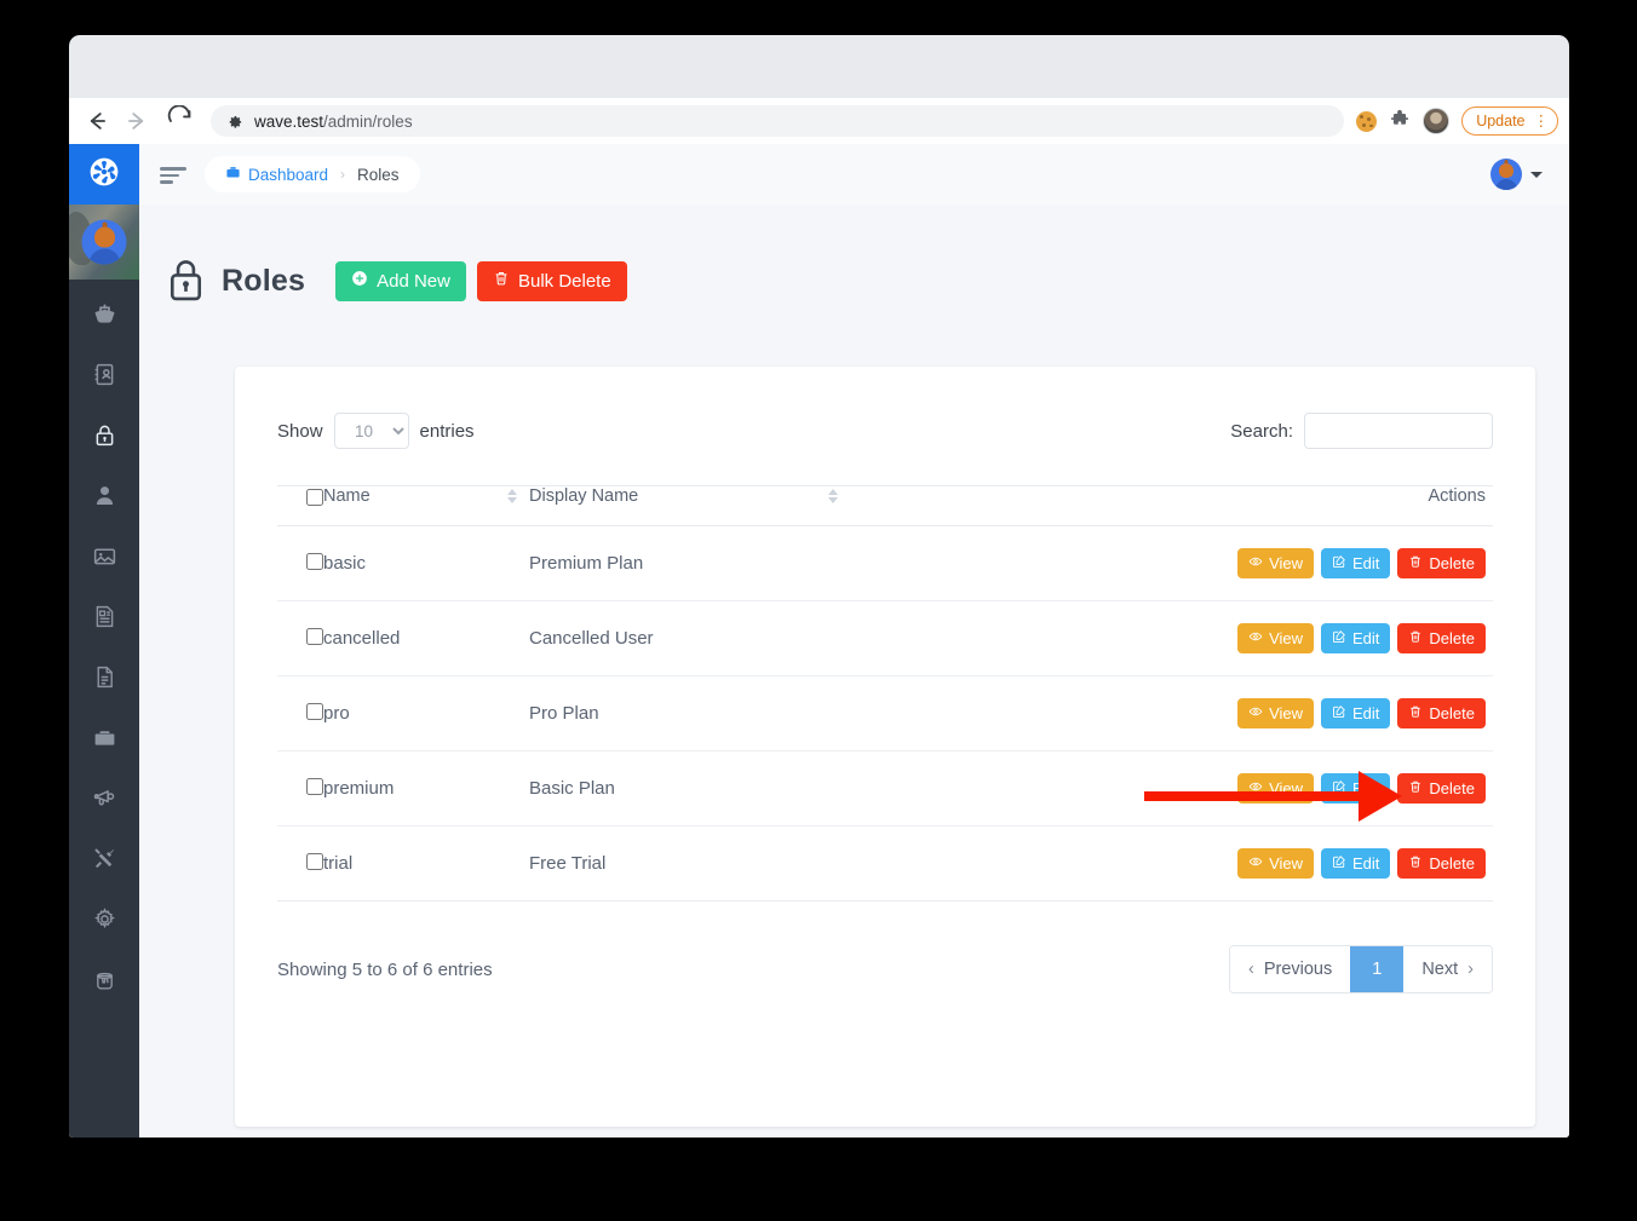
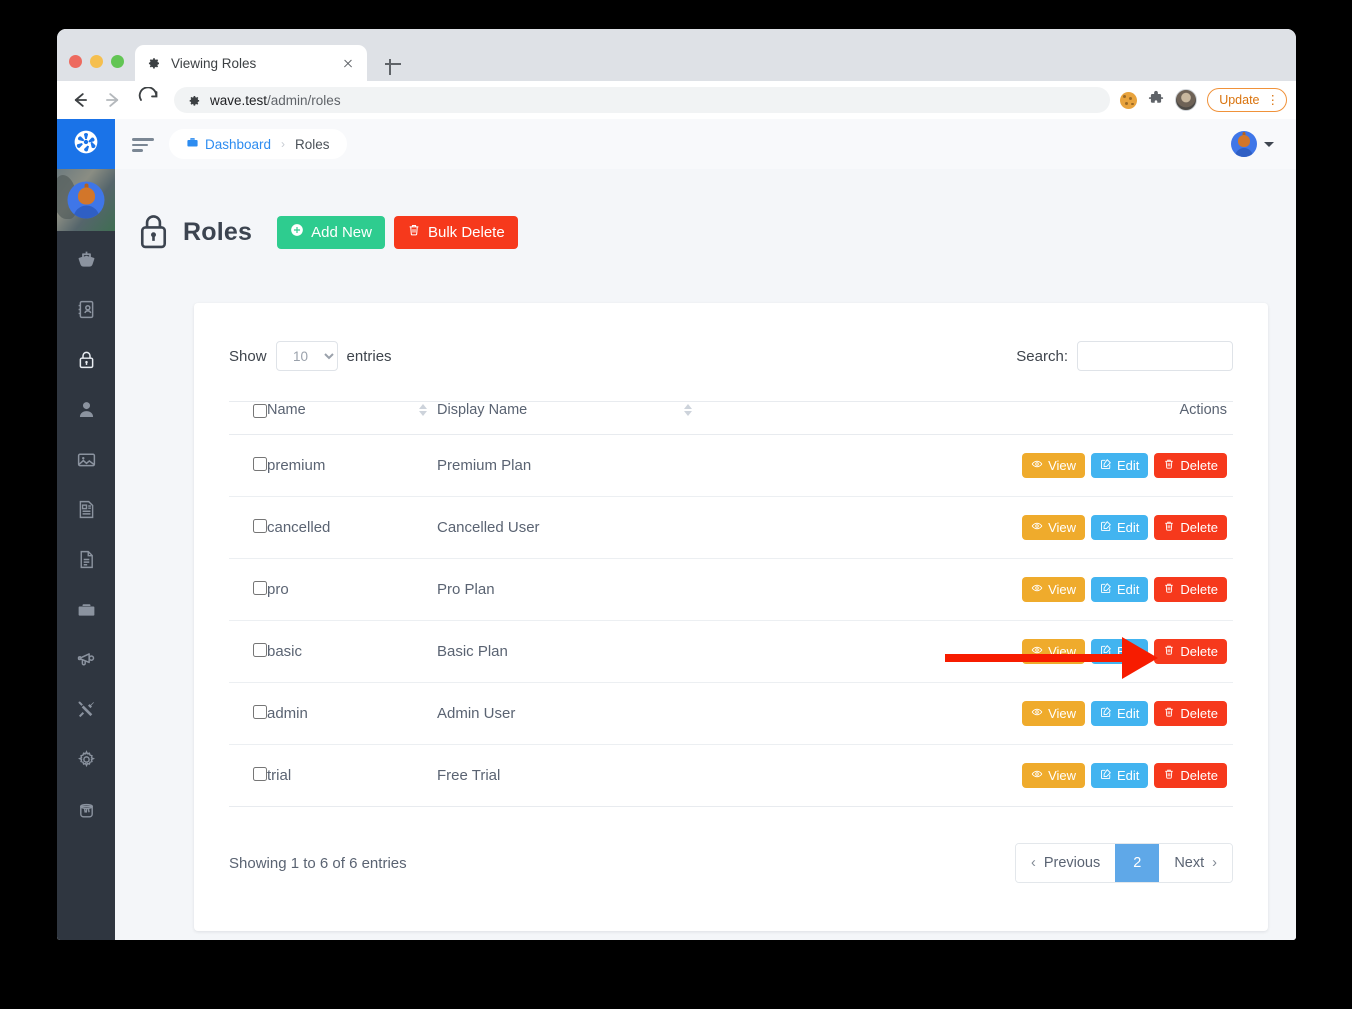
+ Viewing Roles
  wave.test/admin/roles
  Update
  ⋮
  Dashboard
  ›
  Roles
  Roles
  Add New
  Bulk Delete
  Show
  10
  entries
  Search:
  	Name	Display Name	Actions
- 	basic	Premium Plan	View Edit Delete
+ 	premium	Premium Plan	View Edit Delete
  	cancelled	Cancelled User	View Edit Delete
  	pro	Pro Plan	View Edit Delete
- 	premium	Basic Plan	View E Delete
+ 	basic	Basic Plan	View E Delete
+ 	admin	Admin User	View Edit Delete
  	trial	Free Trial	View Edit Delete
- Showing 5 to 6 of 6 entries
+ Showing 1 to 6 of 6 entries
  ‹
  Previous
- 1
+ 2
  Next
  ›
